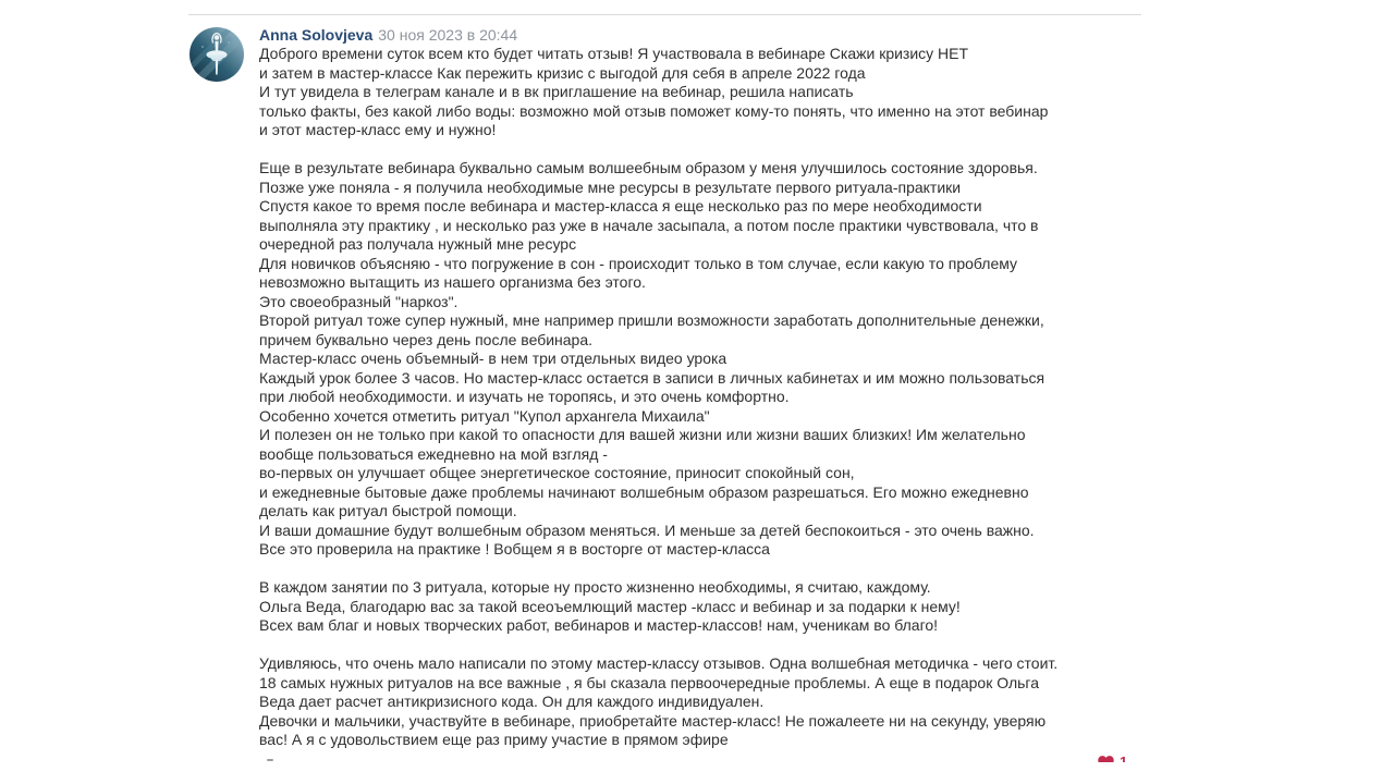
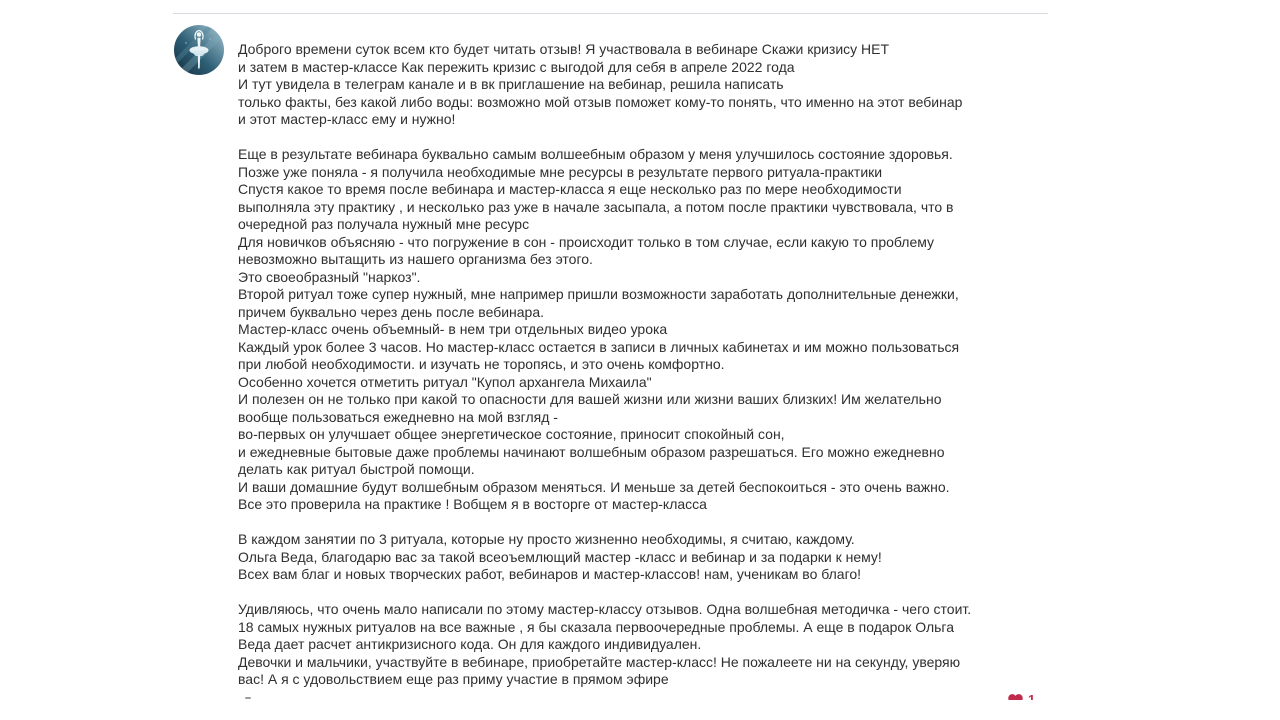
- Anna Solovjeva 30 ноя 2023 в 20:44
  Доброго времени суток всем кто будет читать отзыв! Я участвовала в вебинаре Скажи кризису НЕТ
  и затем в мастер-классе Как пережить кризис с выгодой для себя в апреле 2022 года
  И тут увидела в телеграм канале и в вк приглашение на вебинар, решила написать
  только факты, без какой либо воды: возможно мой отзыв поможет кому-то понять, что именно на этот вебинар
  и этот мастер-класс ему и нужно!
  Еще в результате вебинара буквально самым волшеебным образом у меня улучшилось состояние здоровья.
  Позже уже поняла - я получила необходимые мне ресурсы в результате первого ритуала-практики
  Спустя какое то время после вебинара и мастер-класса я еще несколько раз по мере необходимости
  выполняла эту практику , и несколько раз уже в начале засыпала, а потом после практики чувствовала, что в
  очередной раз получала нужный мне ресурс
  Для новичков объясняю - что погружение в сон - происходит только в том случае, если какую то проблему
  невозможно вытащить из нашего организма без этого.
  Это своеобразный "наркоз".
  Второй ритуал тоже супер нужный, мне например пришли возможности заработать дополнительные денежки,
  причем буквально через день после вебинара.
  Мастер-класс очень объемный- в нем три отдельных видео урока
  Каждый урок более 3 часов. Но мастер-класс остается в записи в личных кабинетах и им можно пользоваться
  при любой необходимости. и изучать не торопясь, и это очень комфортно.
  Особенно хочется отметить ритуал "Купол архангела Михаила"
  И полезен он не только при какой то опасности для вашей жизни или жизни ваших близких! Им желательно
  вообще пользоваться ежедневно на мой взгляд -
  во-первых он улучшает общее энергетическое состояние, приносит спокойный сон,
  и ежедневные бытовые даже проблемы начинают волшебным образом разрешаться. Его можно ежедневно
  делать как ритуал быстрой помощи.
  И ваши домашние будут волшебным образом меняться. И меньше за детей беспокоиться - это очень важно.
  Все это проверила на практике ! Вобщем я в восторге от мастер-класса
  В каждом занятии по 3 ритуала, которые ну просто жизненно необходимы, я считаю, каждому.
  Ольга Веда, благодарю вас за такой всеоъемлющий мастер -класс и вебинар и за подарки к нему!
  Всех вам благ и новых творческих работ, вебинаров и мастер-классов! нам, ученикам во благо!
  Удивляюсь, что очень мало написали по этому мастер-классу отзывов. Одна волшебная методичка - чего стоит.
  18 самых нужных ритуалов на все важные , я бы сказала первоочередные проблемы. А еще в подарок Ольга
  Веда дает расчет антикризисного кода. Он для каждого индивидуален.
  Девочки и мальчики, участвуйте в вебинаре, приобретайте мастер-класс! Не пожалеете ни на секунду, уверяю
  вас! А я с удовольствием еще раз приму участие в прямом эфире
  1
